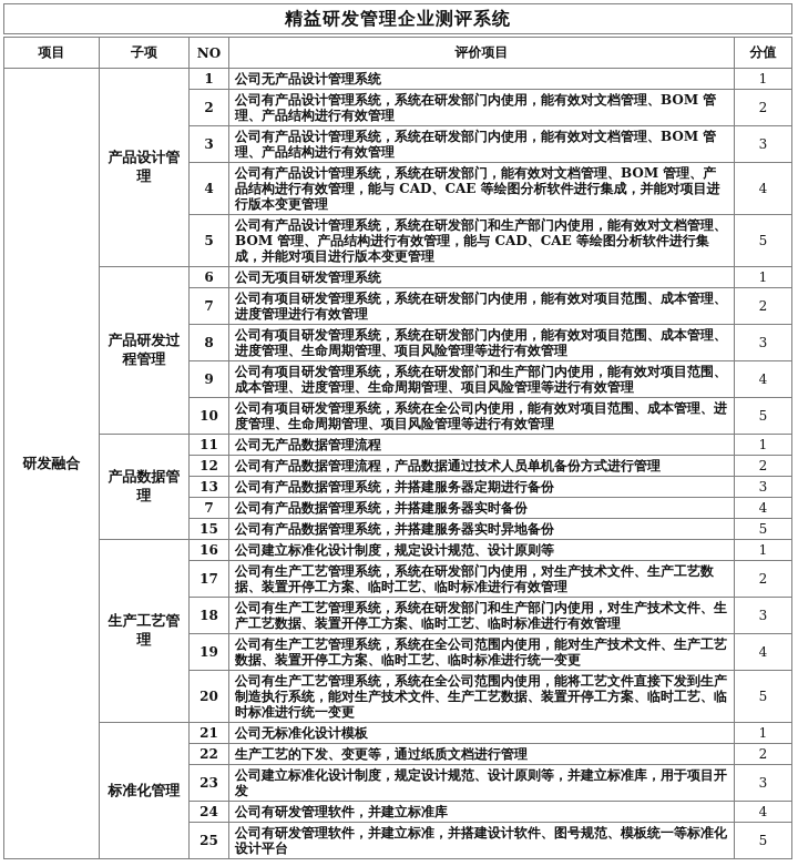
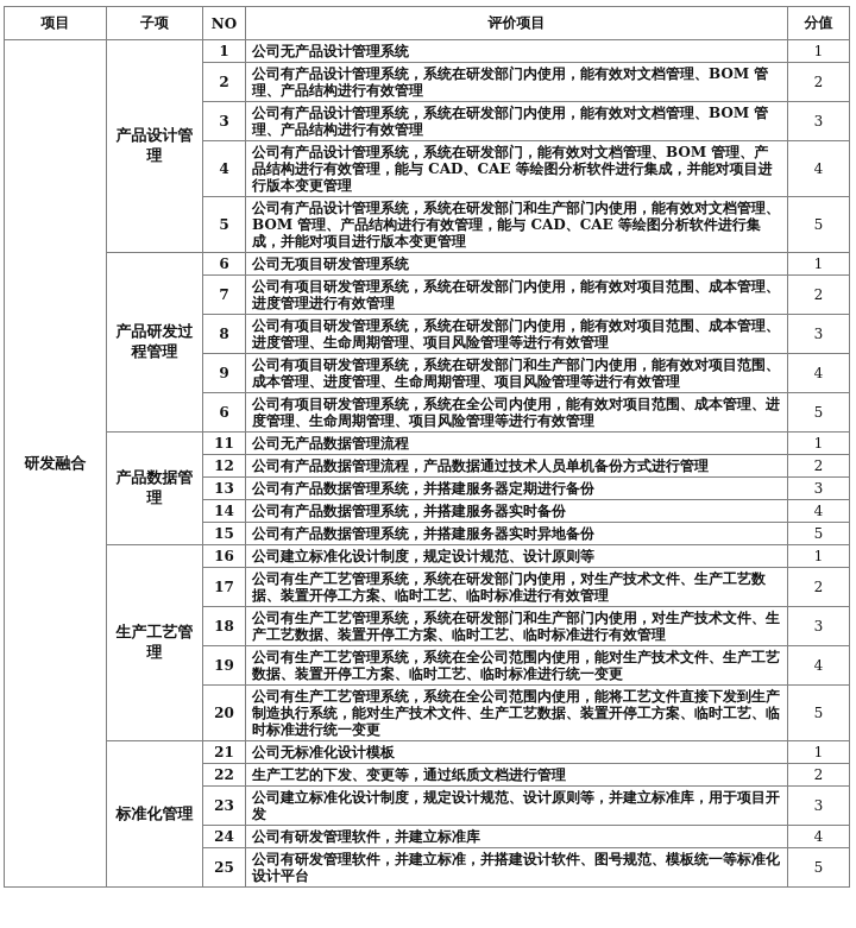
- 精益研发管理企业测评系统
  项目	子项	NO	评价项目	分值
  研发融合	产品设计管理	1	公司无产品设计管理系统	1
  2	公司有产品设计管理系统，系统在研发部门内使用，能有效对文档管理、BOM 管理、产品结构进行有效管理	2
  3	公司有产品设计管理系统，系统在研发部门内使用，能有效对文档管理、BOM 管理、产品结构进行有效管理	3
  4	公司有产品设计管理系统，系统在研发部门，能有效对文档管理、BOM 管理、产品结构进行有效管理，能与 CAD、CAE 等绘图分析软件进行集成，并能对项目进行版本变更管理	4
  5	公司有产品设计管理系统，系统在研发部门和生产部门内使用，能有效对文档管理、BOM 管理、产品结构进行有效管理，能与 CAD、CAE 等绘图分析软件进行集成，并能对项目进行版本变更管理	5
  产品研发过程管理	6	公司无项目研发管理系统	1
  7	公司有项目研发管理系统，系统在研发部门内使用，能有效对项目范围、成本管理、进度管理进行有效管理	2
  8	公司有项目研发管理系统，系统在研发部门内使用，能有效对项目范围、成本管理、进度管理、生命周期管理、项目风险管理等进行有效管理	3
  9	公司有项目研发管理系统，系统在研发部门和生产部门内使用，能有效对项目范围、成本管理、进度管理、生命周期管理、项目风险管理等进行有效管理	4
- 10	公司有项目研发管理系统，系统在全公司内使用，能有效对项目范围、成本管理、进度管理、生命周期管理、项目风险管理等进行有效管理	5
+ 6	公司有项目研发管理系统，系统在全公司内使用，能有效对项目范围、成本管理、进度管理、生命周期管理、项目风险管理等进行有效管理	5
  产品数据管理	11	公司无产品数据管理流程	1
  12	公司有产品数据管理流程，产品数据通过技术人员单机备份方式进行管理	2
  13	公司有产品数据管理系统，并搭建服务器定期进行备份	3
- 7	公司有产品数据管理系统，并搭建服务器实时备份	4
+ 14	公司有产品数据管理系统，并搭建服务器实时备份	4
  15	公司有产品数据管理系统，并搭建服务器实时异地备份	5
  生产工艺管理	16	公司建立标准化设计制度，规定设计规范、设计原则等	1
  17	公司有生产工艺管理系统，系统在研发部门内使用，对生产技术文件、生产工艺数据、装置开停工方案、临时工艺、临时标准进行有效管理	2
  18	公司有生产工艺管理系统，系统在研发部门和生产部门内使用，对生产技术文件、生产工艺数据、装置开停工方案、临时工艺、临时标准进行有效管理	3
  19	公司有生产工艺管理系统，系统在全公司范围内使用，能对生产技术文件、生产工艺数据、装置开停工方案、临时工艺、临时标准进行统一变更	4
  20	公司有生产工艺管理系统，系统在全公司范围内使用，能将工艺文件直接下发到生产制造执行系统，能对生产技术文件、生产工艺数据、装置开停工方案、临时工艺、临时标准进行统一变更	5
  标准化管理	21	公司无标准化设计模板	1
  22	生产工艺的下发、变更等，通过纸质文档进行管理	2
  23	公司建立标准化设计制度，规定设计规范、设计原则等，并建立标准库，用于项目开发	3
  24	公司有研发管理软件，并建立标准库	4
  25	公司有研发管理软件，并建立标准，并搭建设计软件、图号规范、模板统一等标准化设计平台	5
